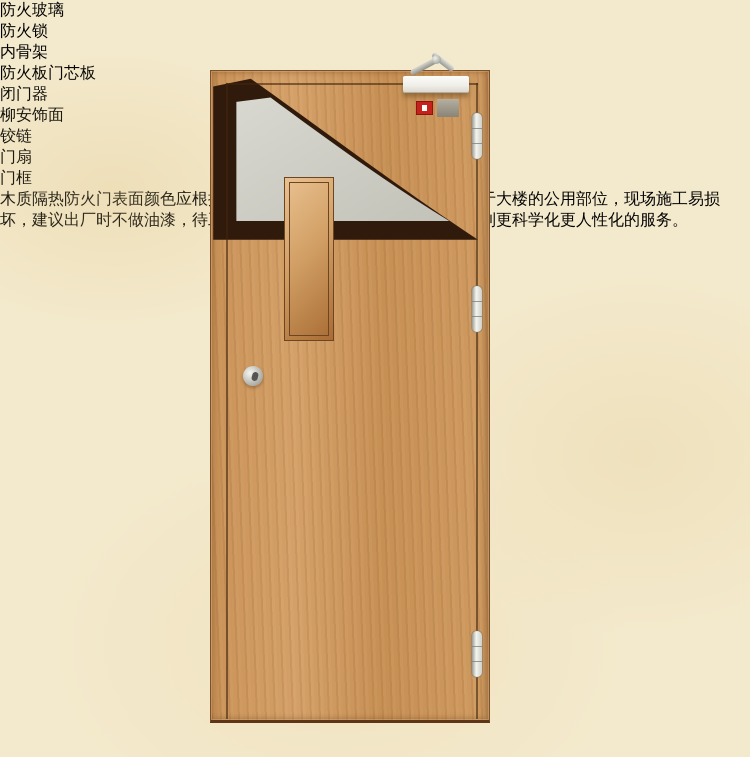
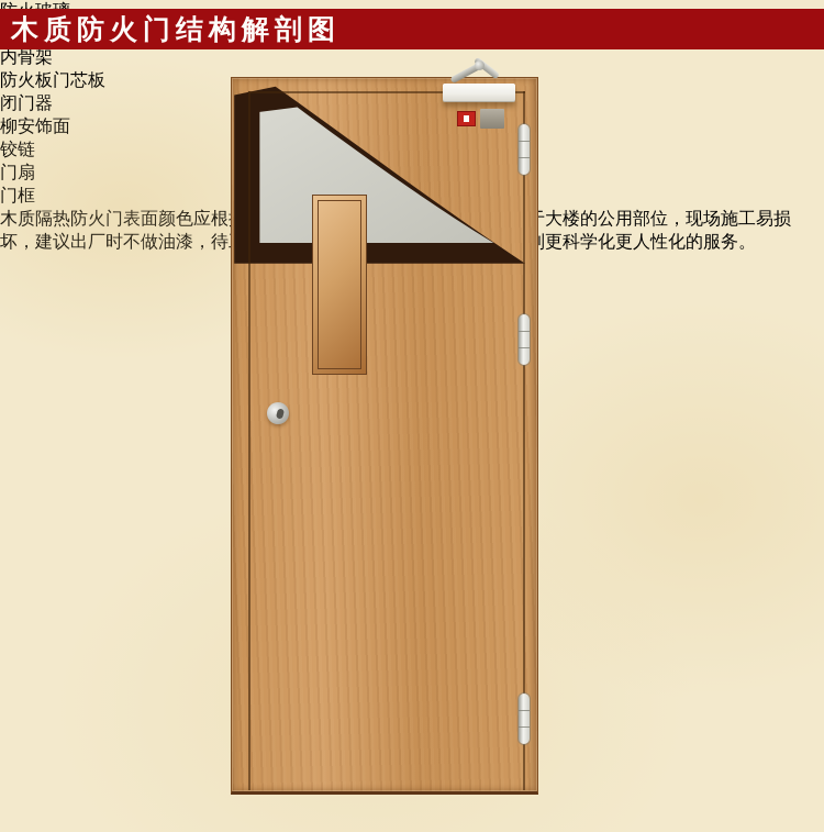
+ 木质防火门结构解剖图
